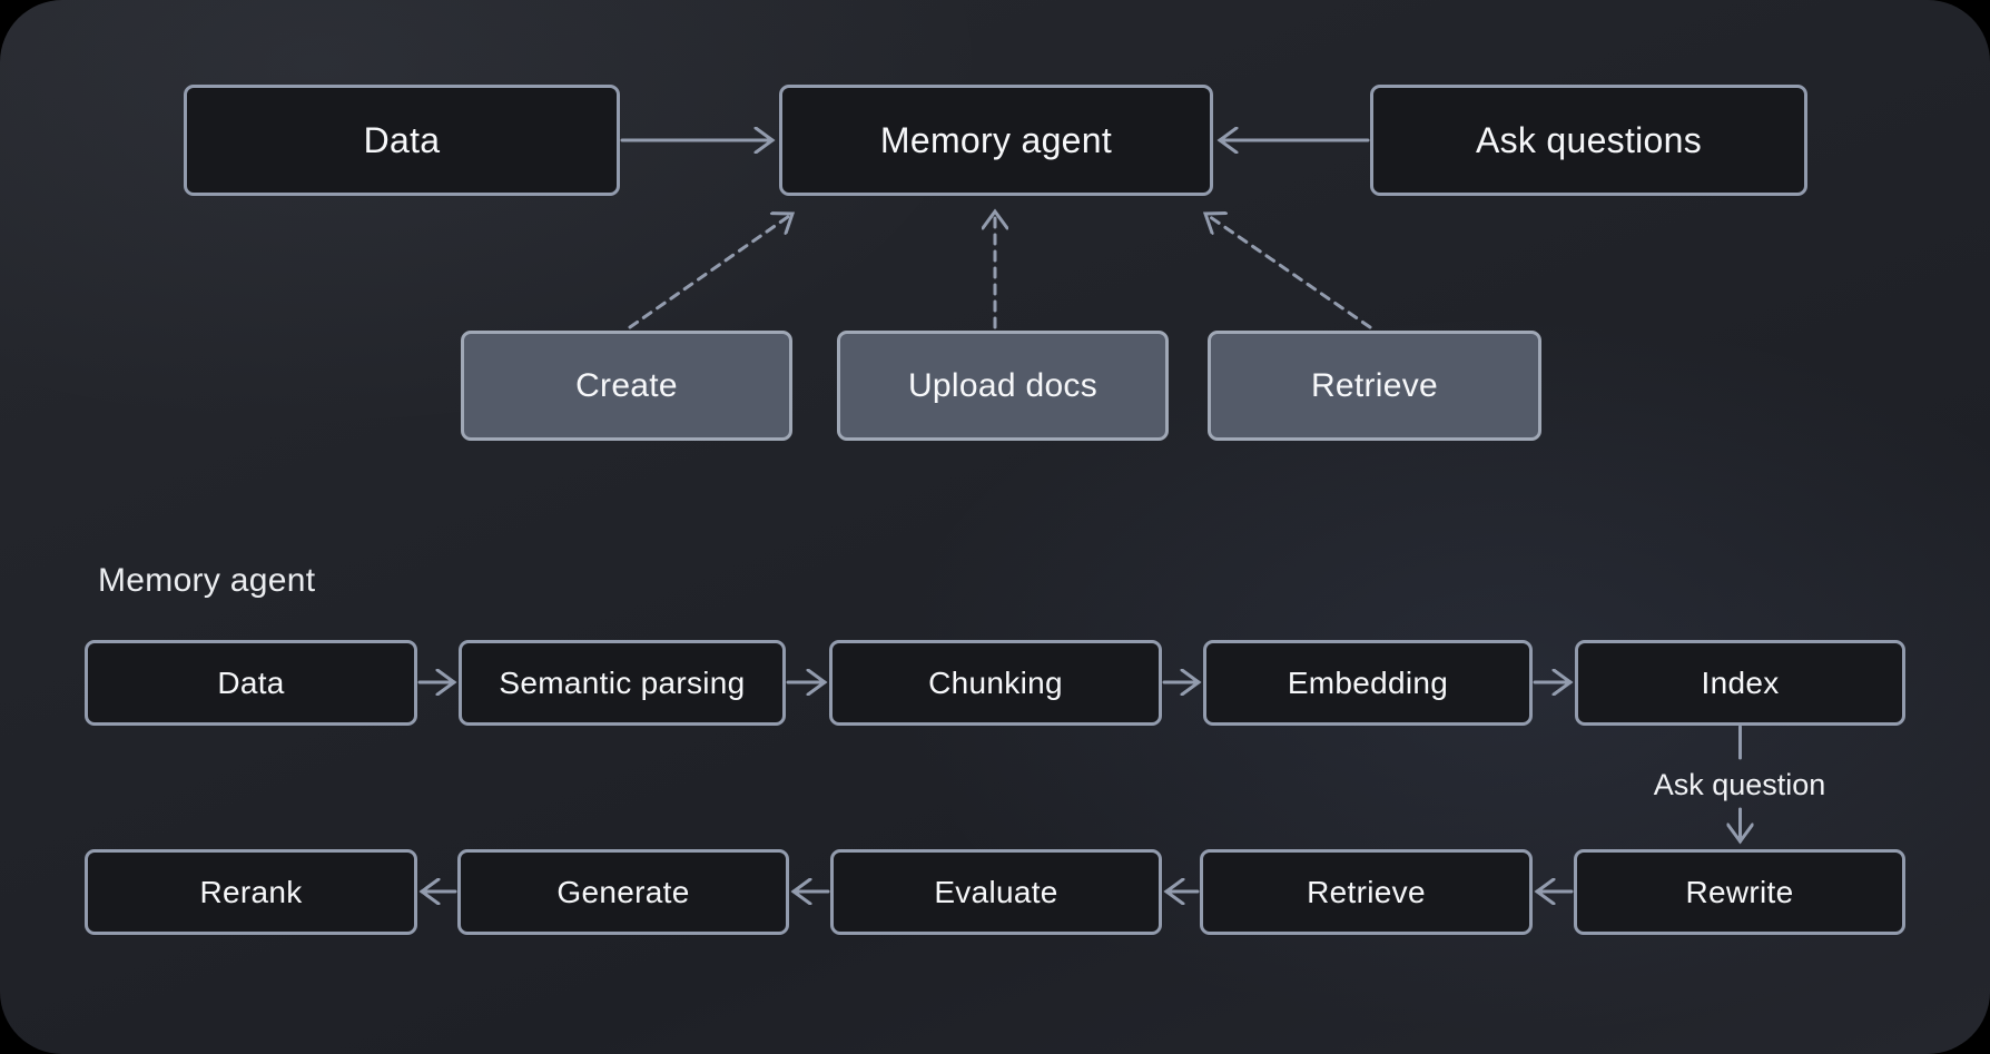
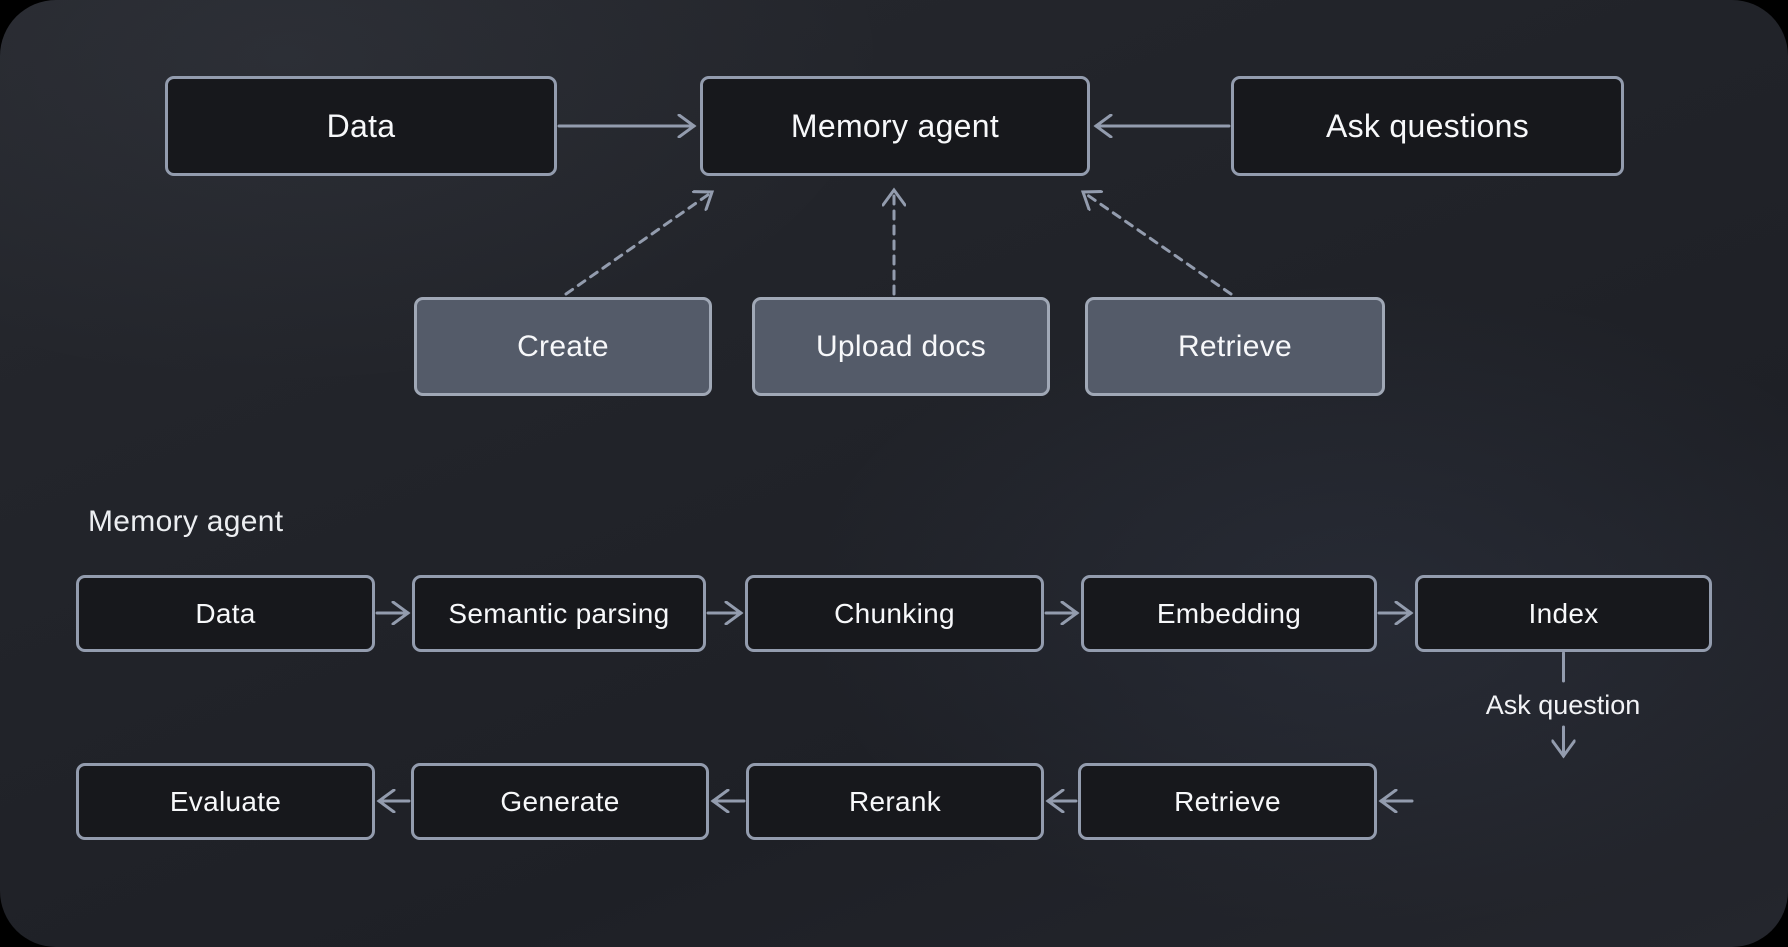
  Data
  Memory agent
  Ask questions
  Create
  Upload docs
  Retrieve
  Memory agent
  Data
  Semantic parsing
  Chunking
  Embedding
  Index
  Ask question
- Rerank
+ Evaluate
  Generate
- Evaluate
+ Rerank
  Retrieve
- Rewrite
